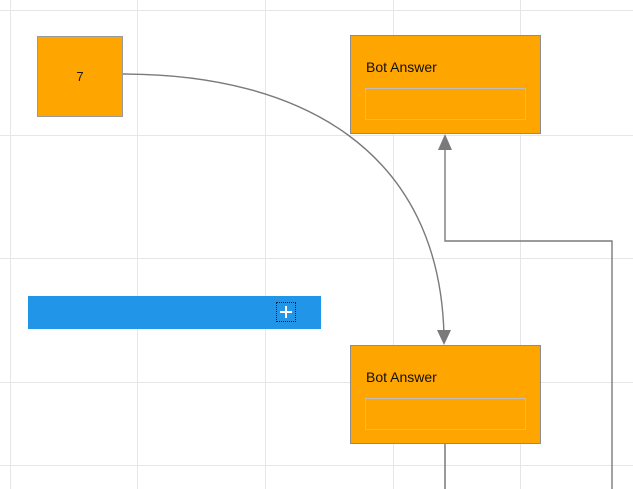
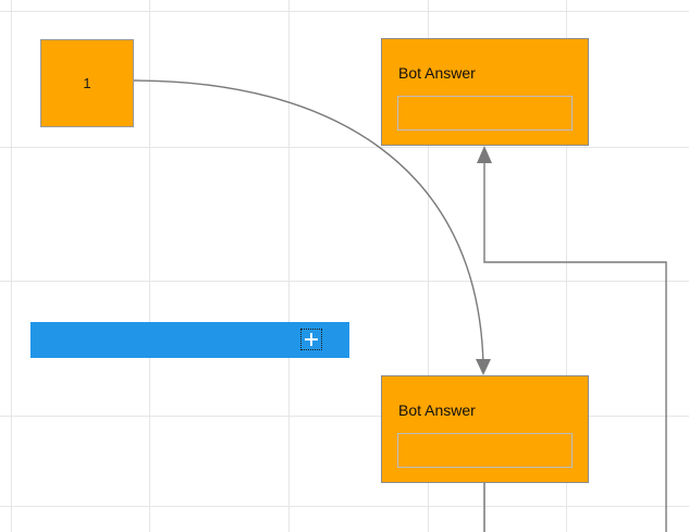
- 7
+ 1
  Bot Answer
  Bot Answer
